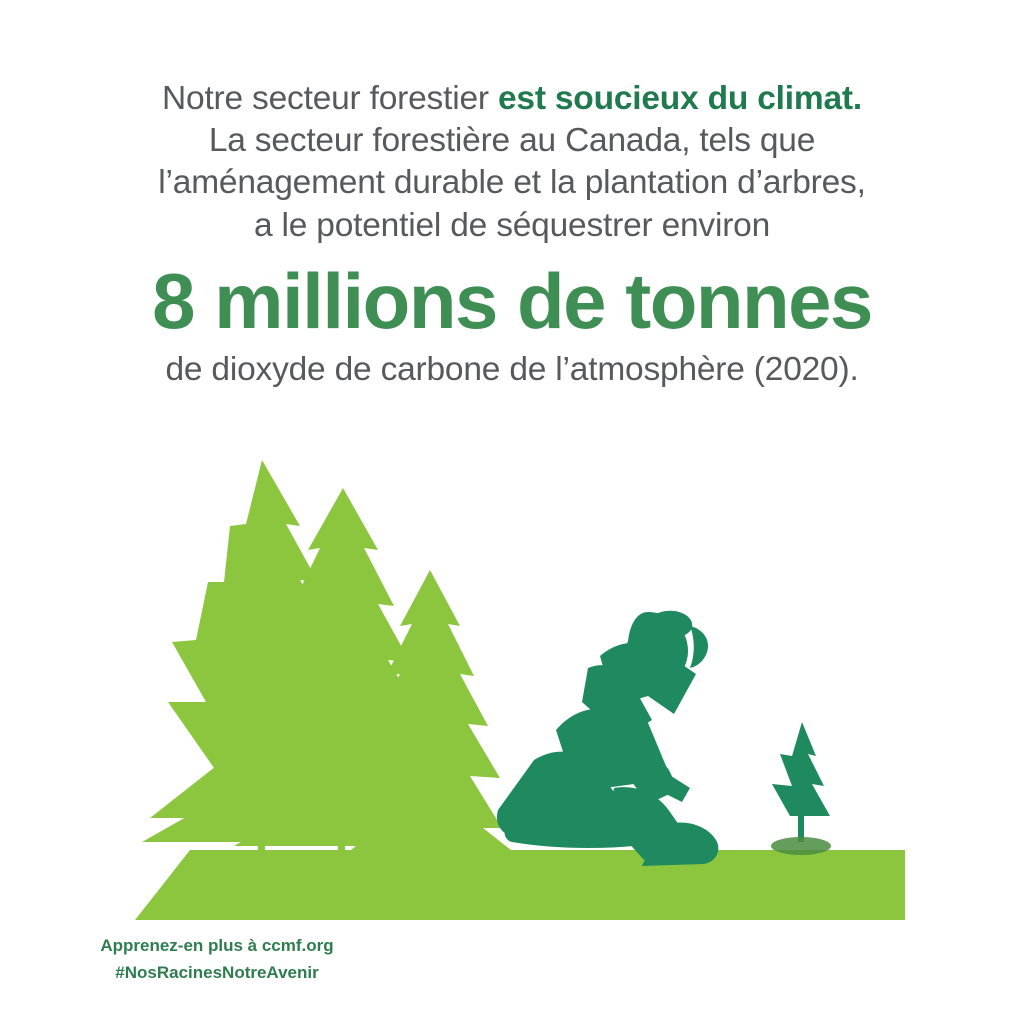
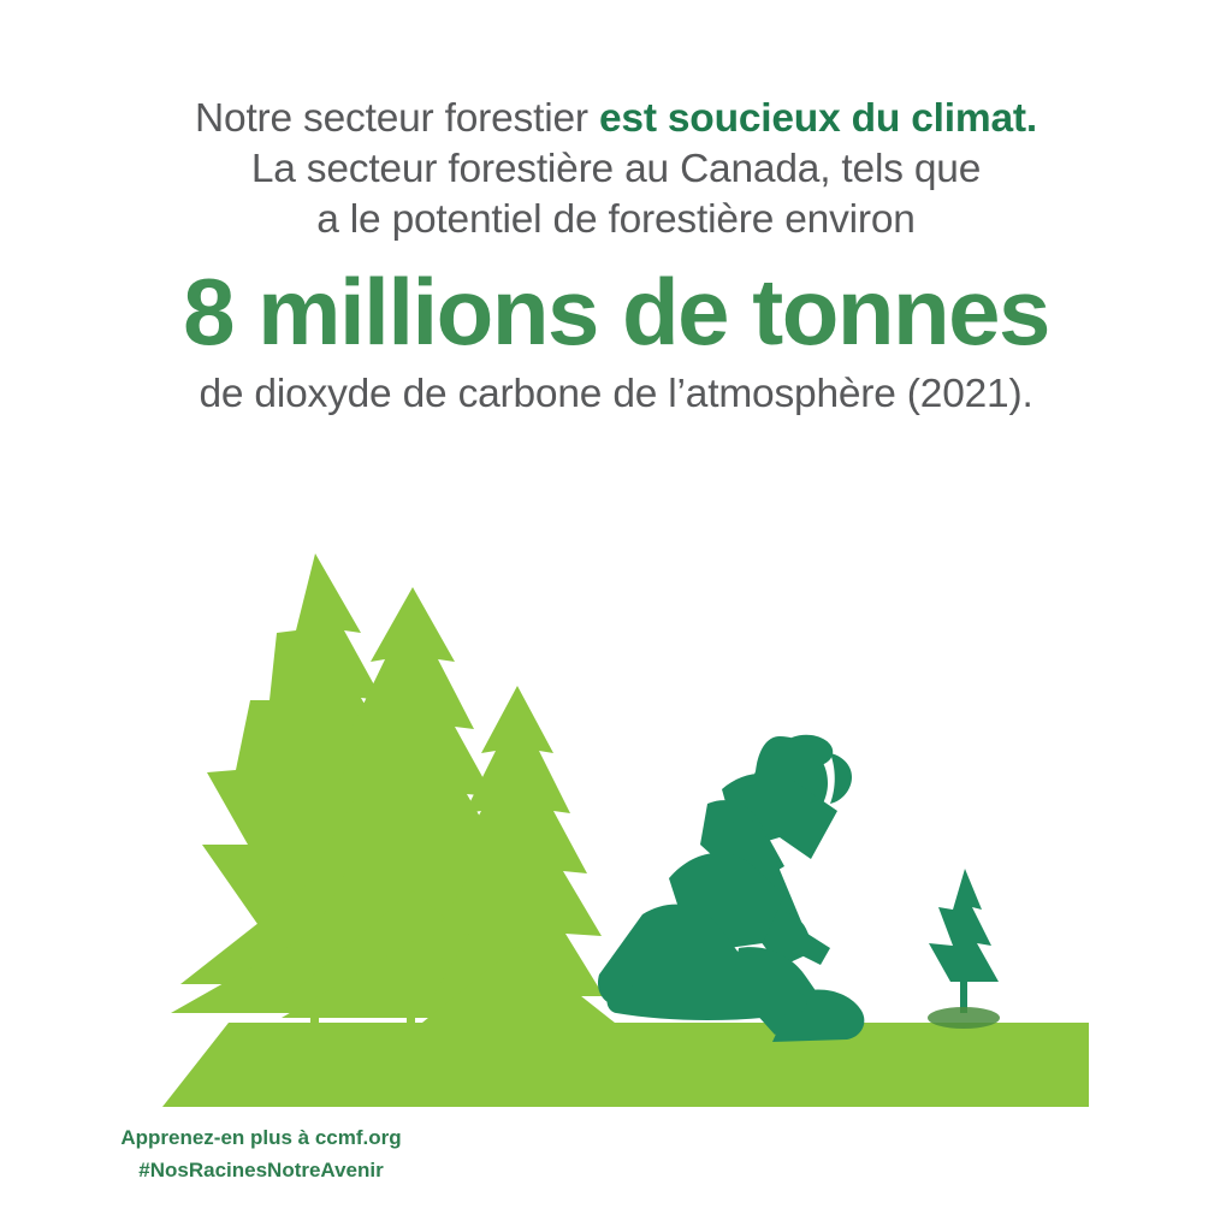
  Notre secteur forestier est soucieux du climat.
  La secteur forestière au Canada, tels que
- l’aménagement durable et la plantation d’arbres,
- a le potentiel de séquestrer environ
+ a le potentiel de forestière environ
  8 millions de tonnes
- de dioxyde de carbone de l’atmosphère (2020).
+ de dioxyde de carbone de l’atmosphère (2021).
  Apprenez-en plus à ccmf.org
  #NosRacinesNotreAvenir
